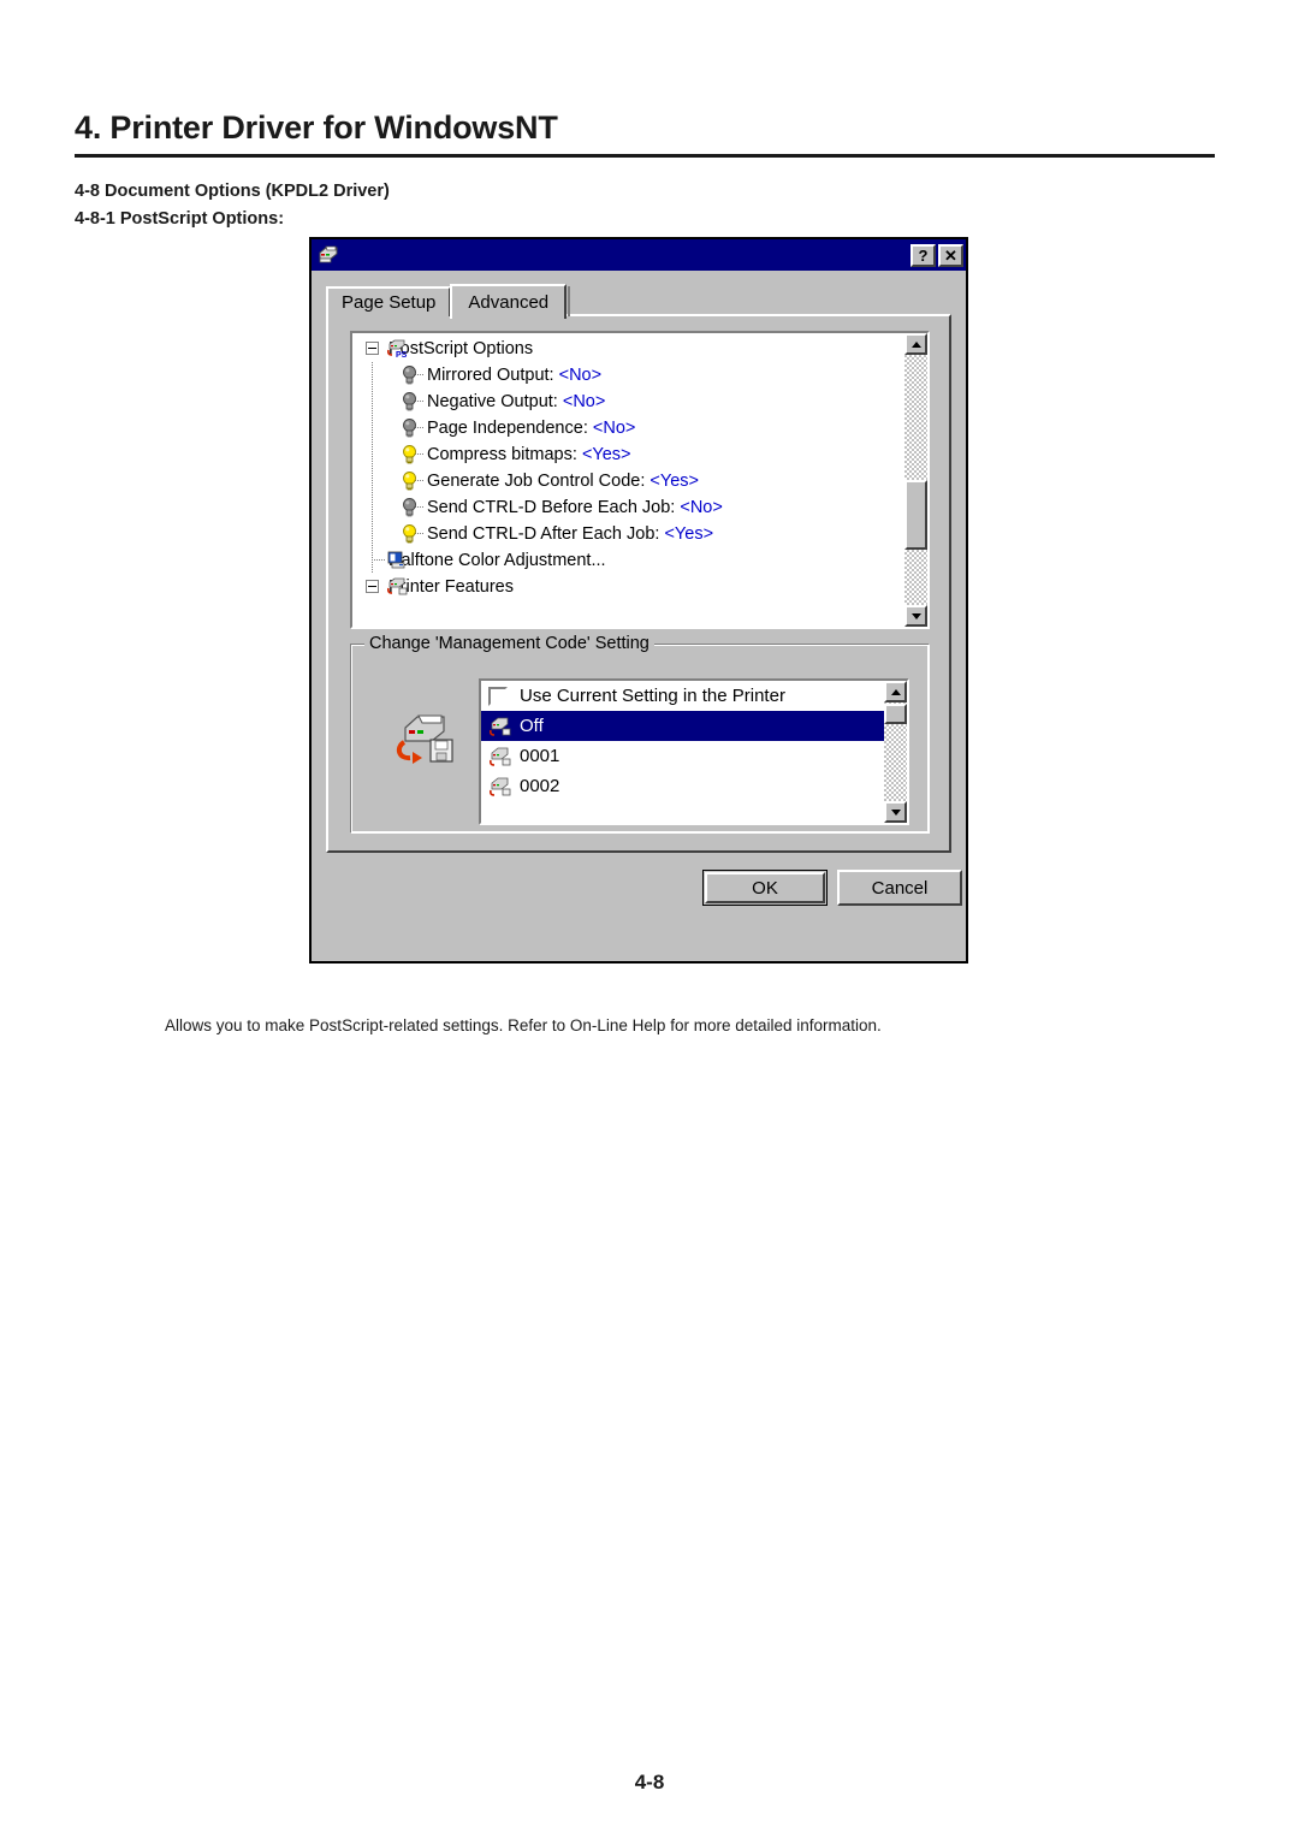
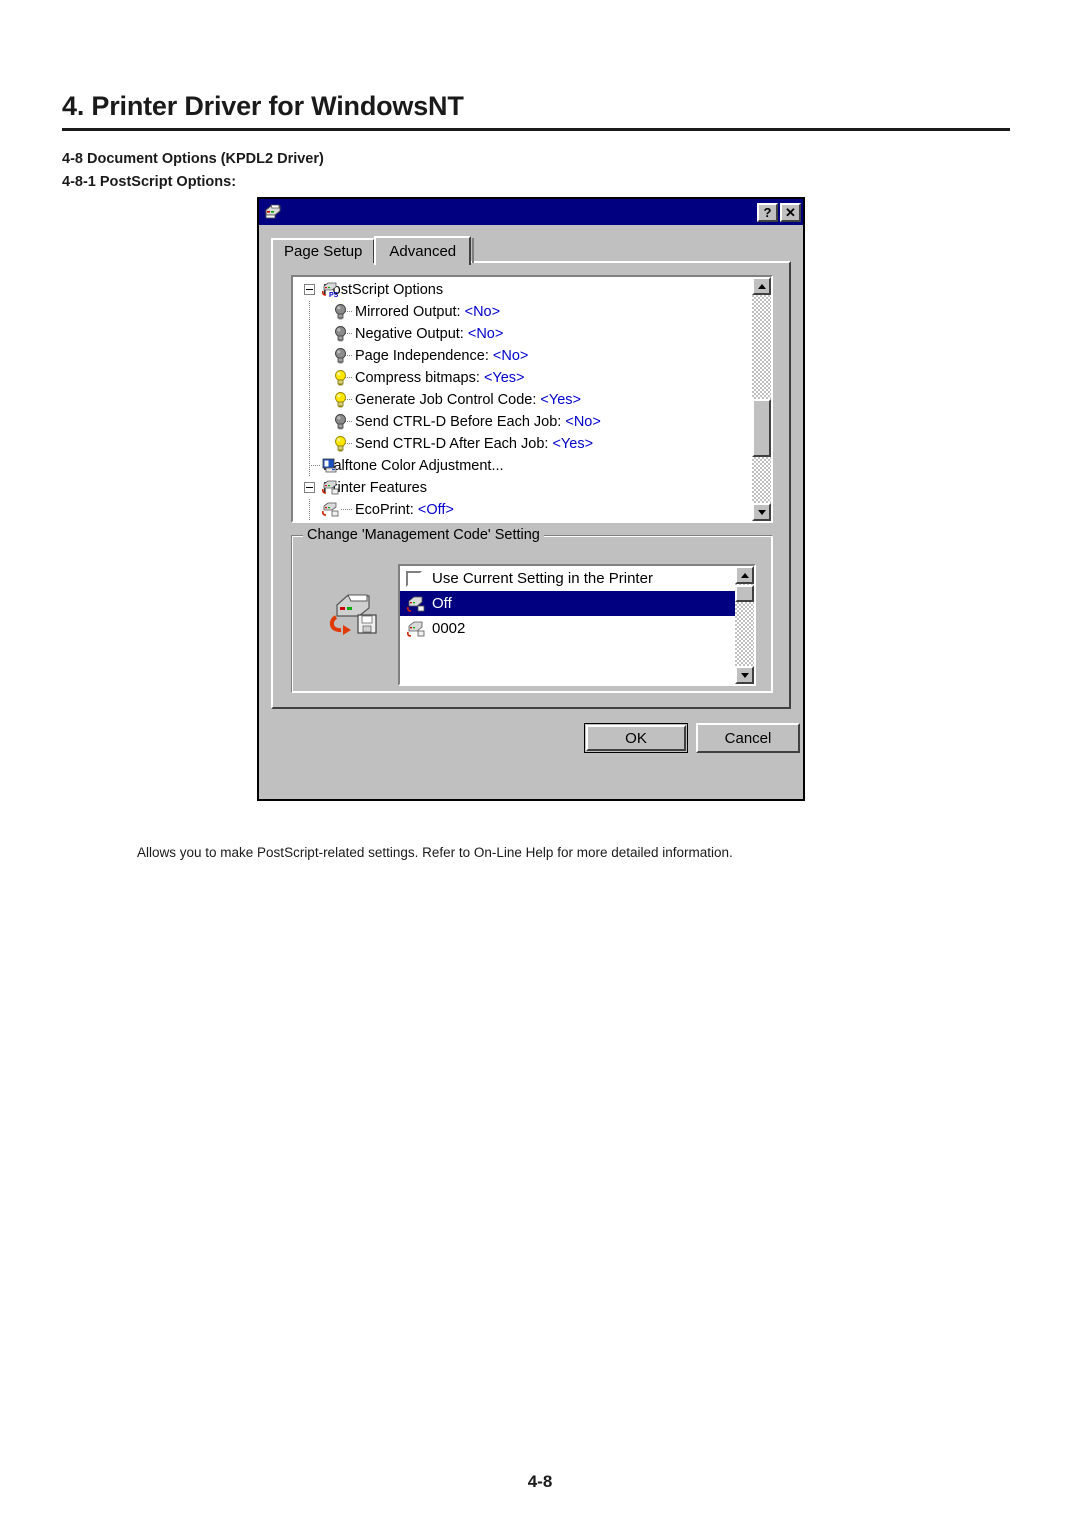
  4. Printer Driver for WindowsNT
  4-8 Document Options (KPDL2 Driver)
  4-8-1 PostScript Options:
  ?
  ✕
  Page Setup
  Advanced
  ostScript Options
  Mirrored Output:
  <No>
  Negative Output:
  <No>
  Page Independence:
  <No>
  Compress bitmaps:
  <Yes>
  Generate Job Control Code:
  <Yes>
  Send CTRL-D Before Each Job:
  <No>
  Send CTRL-D After Each Job:
  <Yes>
  alftone Color Adjustment...
  rinter Features
+ EcoPrint:
+ <Off>
  Change 'Management Code' Setting
  Use Current Setting in the Printer
  Off
- 0001
  0002
  OK
  Cancel
  Allows you to make PostScript-related settings. Refer to On-Line Help for more detailed information.
  4-8
